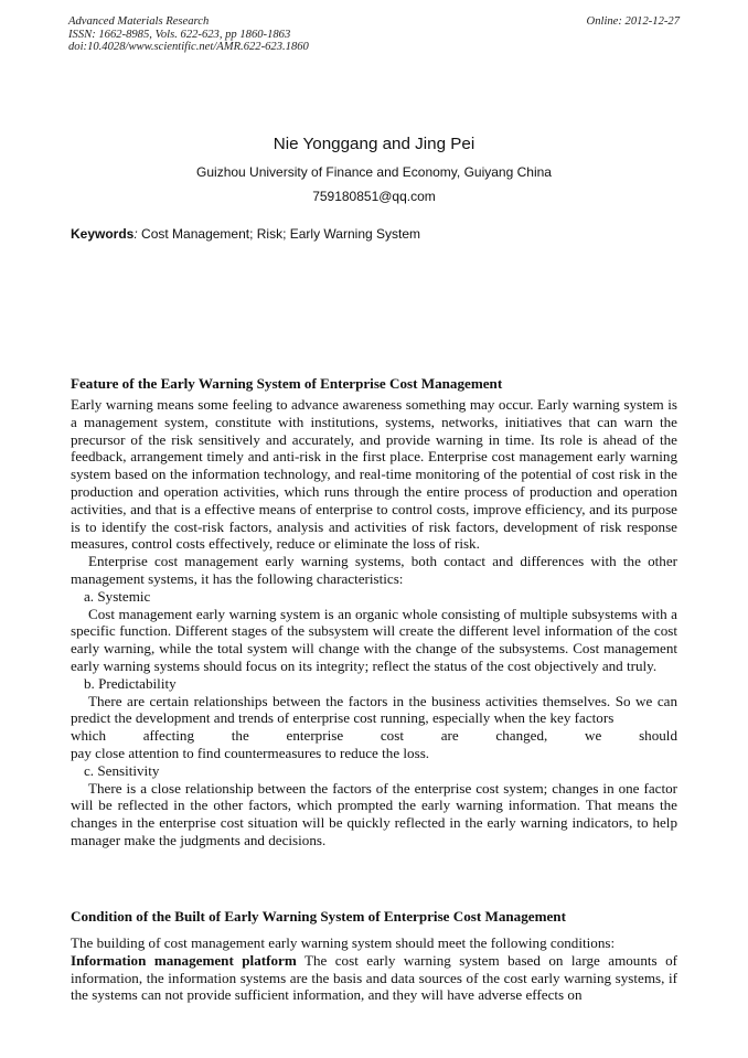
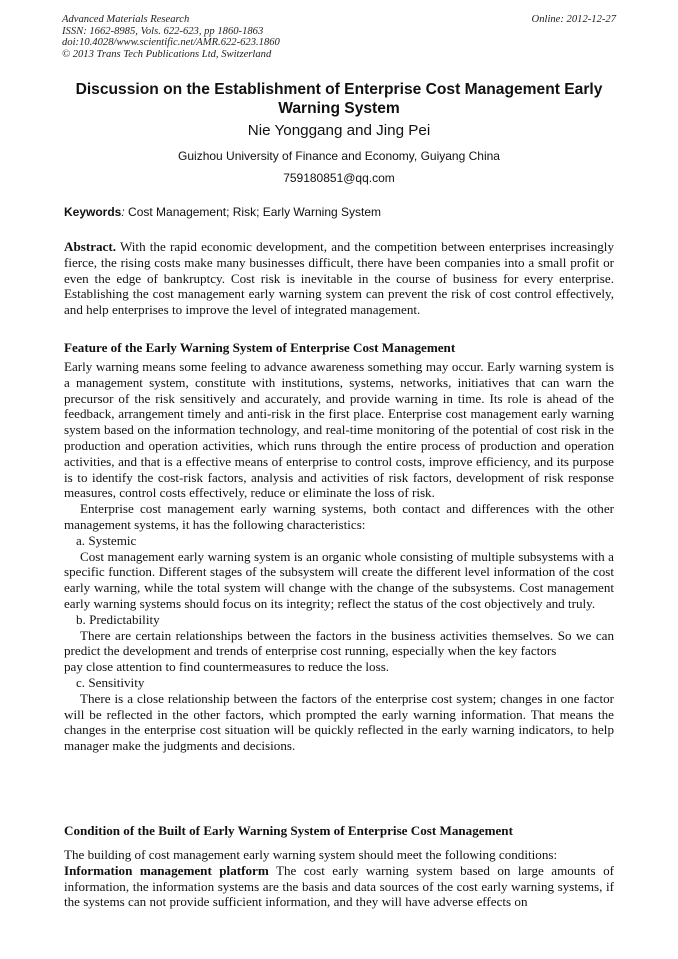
  Advanced Materials Research
  ISSN: 1662-8985, Vols. 622-623, pp 1860-1863
  doi:10.4028/www.scientific.net/AMR.622-623.1860
+ © 2013 Trans Tech Publications Ltd, Switzerland
  Online: 2012-12-27
+ Discussion on the Establishment of Enterprise Cost Management Early Warning System
  Nie Yonggang and Jing Pei
  Guizhou University of Finance and Economy, Guiyang China
  759180851@qq.com
  Keywords: Cost Management; Risk; Early Warning System
+ Abstract. With the rapid economic development, and the competition between enterprises increasingly fierce, the rising costs make many businesses difficult, there have been companies into a small profit or even the edge of bankruptcy. Cost risk is inevitable in the course of business for every enterprise. Establishing the cost management early warning system can prevent the risk of cost control effectively, and help enterprises to improve the level of integrated management.
  Feature of the Early Warning System of Enterprise Cost Management
  Early warning means some feeling to advance awareness something may occur. Early warning system is a management system, constitute with institutions, systems, networks, initiatives that can warn the precursor of the risk sensitively and accurately, and provide warning in time. Its role is ahead of the feedback, arrangement timely and anti-risk in the first place. Enterprise cost management early warning system based on the information technology, and real-time monitoring of the potential of cost risk in the production and operation activities, which runs through the entire process of production and operation activities, and that is a effective means of enterprise to control costs, improve efficiency, and its purpose is to identify the cost-risk factors, analysis and activities of risk factors, development of risk response measures, control costs effectively, reduce or eliminate the loss of risk.
  Enterprise cost management early warning systems, both contact and differences with the other management systems, it has the following characteristics:
  a. Systemic
  Cost management early warning system is an organic whole consisting of multiple subsystems with a specific function. Different stages of the subsystem will create the different level information of the cost early warning, while the total system will change with the change of the subsystems. Cost management early warning systems should focus on its integrity; reflect the status of the cost objectively and truly.
  b. Predictability
  There are certain relationships between the factors in the business activities themselves. So we can predict the development and trends of enterprise cost running, especially when the key factors
- which affecting the enterprise cost are changed, we should
  pay close attention to find countermeasures to reduce the loss.
  c. Sensitivity
  There is a close relationship between the factors of the enterprise cost system; changes in one factor will be reflected in the other factors, which prompted the early warning information. That means the changes in the enterprise cost situation will be quickly reflected in the early warning indicators, to help manager make the judgments and decisions.
  Condition of the Built of Early Warning System of Enterprise Cost Management
  The building of cost management early warning system should meet the following conditions:
  Information management platform The cost early warning system based on large amounts of information, the information systems are the basis and data sources of the cost early warning systems, if the systems can not provide sufficient information, and they will have adverse effects on
